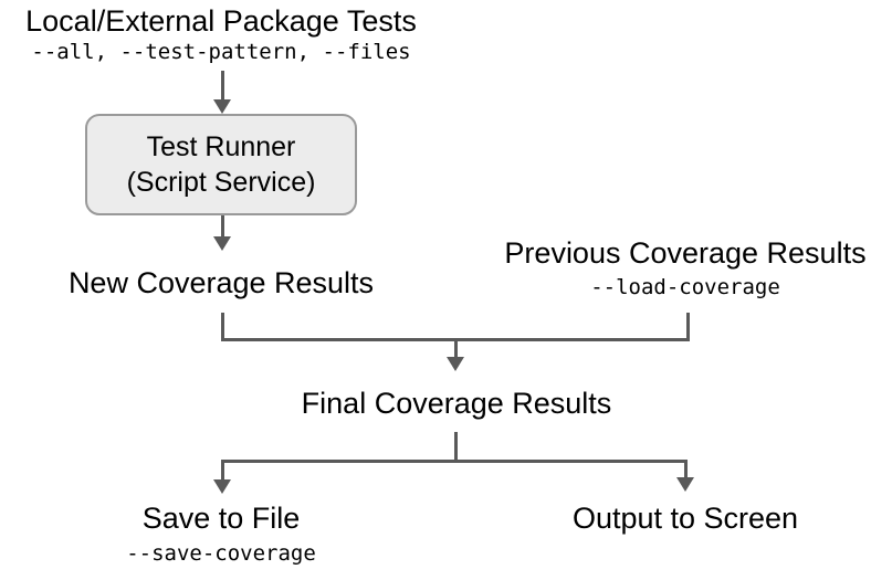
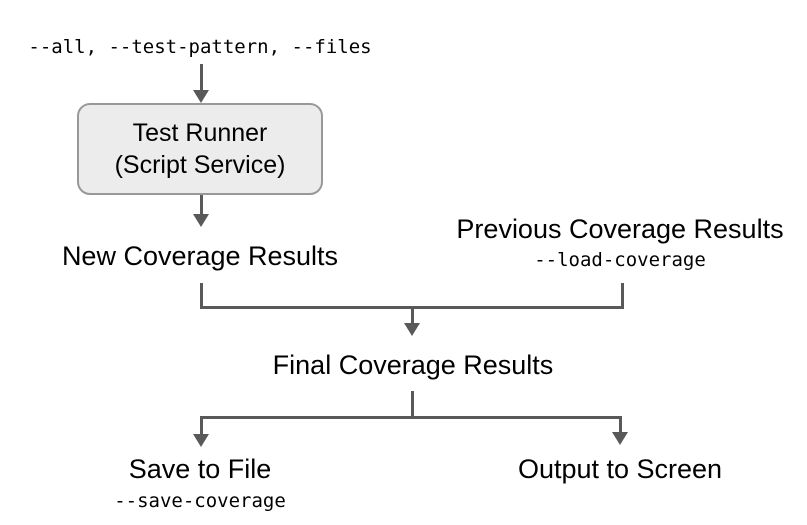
- Local/External Package Tests
  --all, --test-pattern, --files
  Test Runner
  (Script Service)
  New Coverage Results
  Previous Coverage Results
  --load-coverage
  Final Coverage Results
  Save to File
  --save-coverage
  Output to Screen
